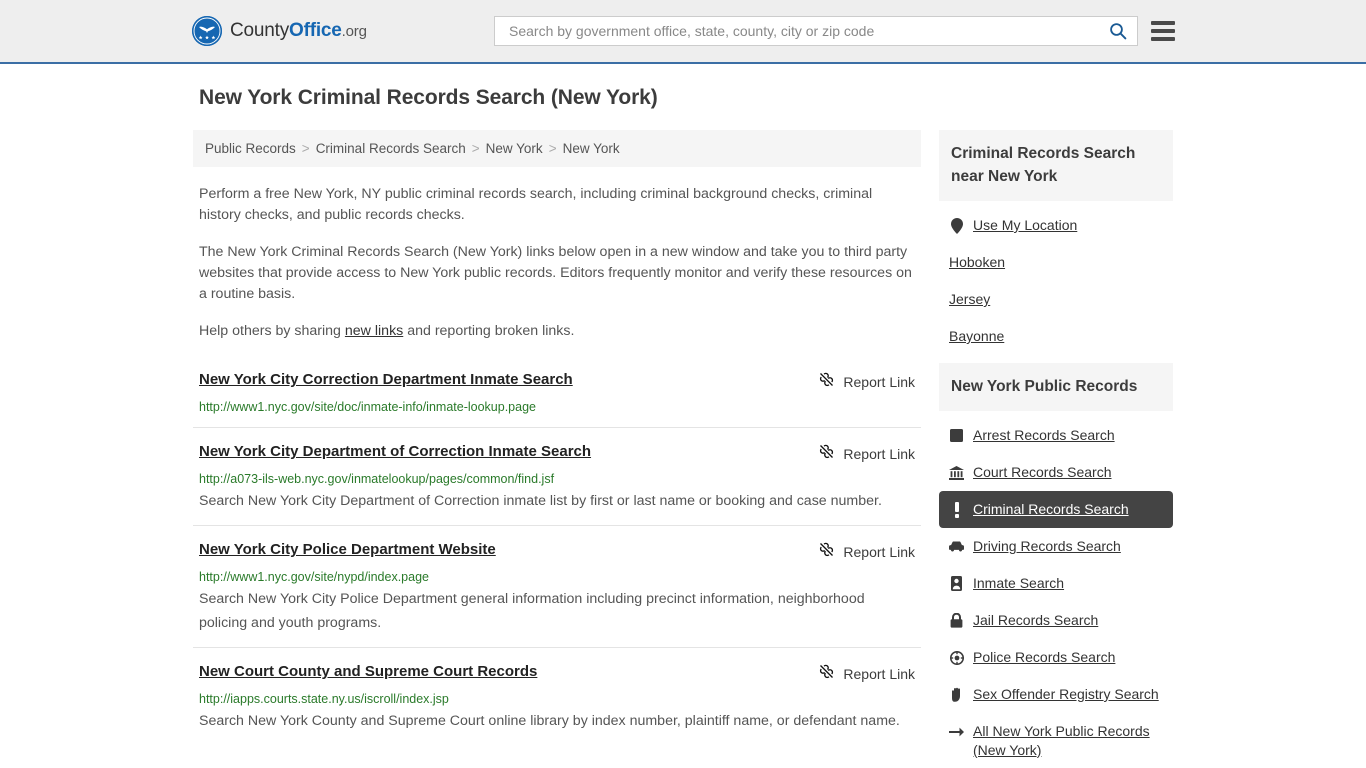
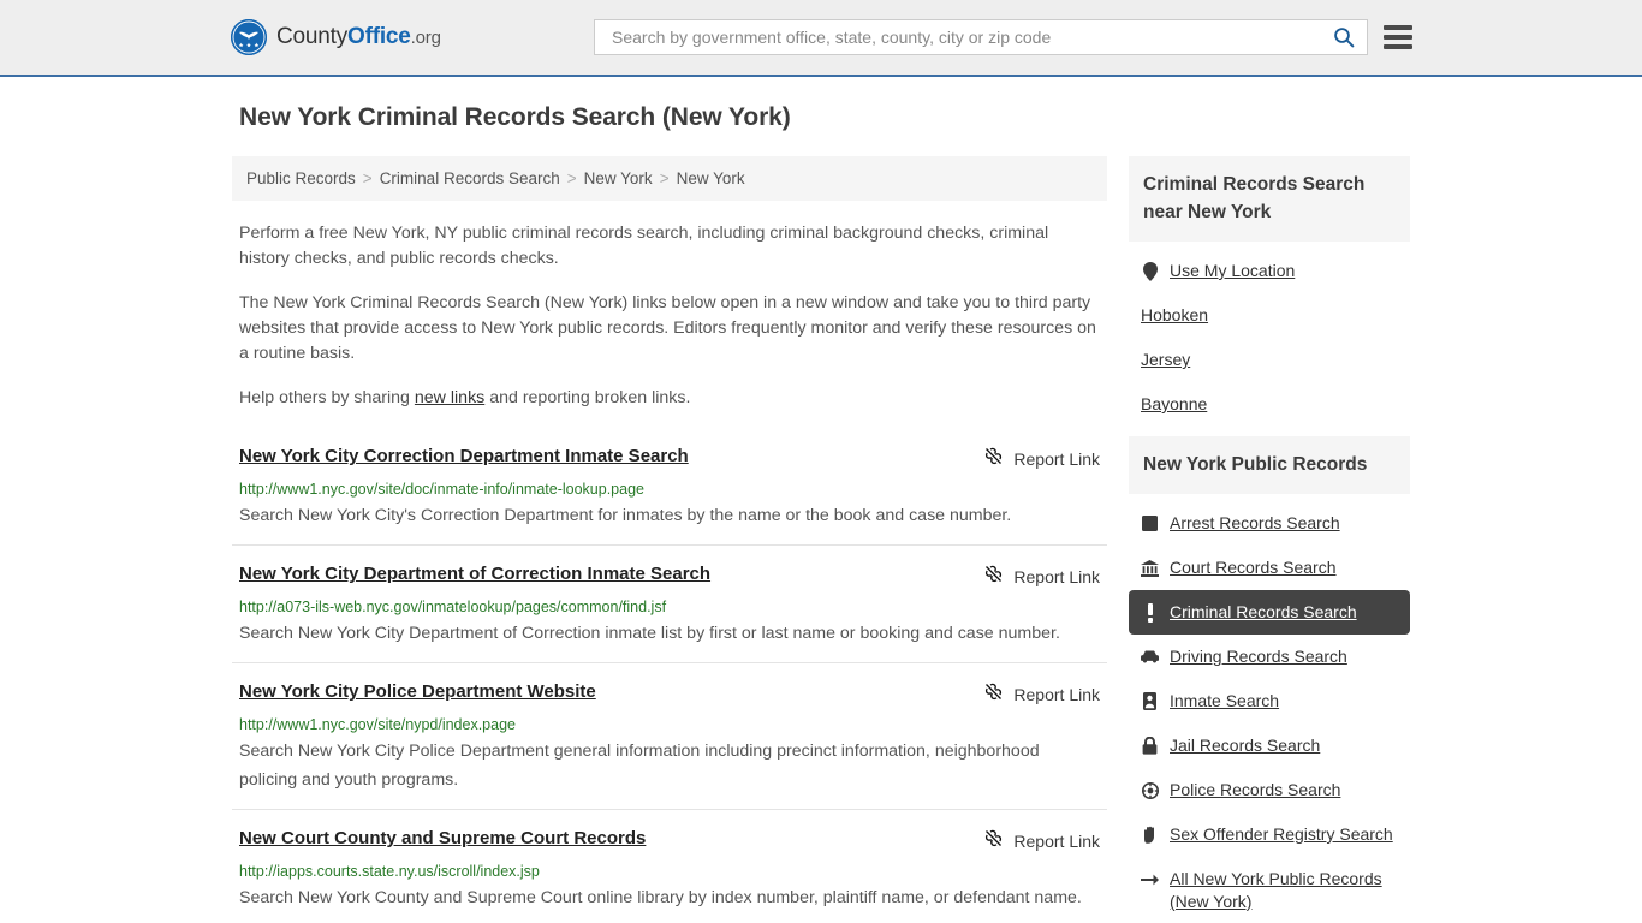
  CountyOffice.org
  Search by government office, state, county, city or zip code
  New York Criminal Records Search (New York)
  Public Records
  >
  Criminal Records Search
  >
  New York
  >
  New York
  Perform a free New York, NY public criminal records search, including criminal background checks, criminal history checks, and public records checks.
  The New York Criminal Records Search (New York) links below open in a new window and take you to third party websites that provide access to New York public records. Editors frequently monitor and verify these resources on a routine basis.
  Help others by sharing new links and reporting broken links.
  New York City Correction Department Inmate Search
  Report Link
  http://www1.nyc.gov/site/doc/inmate-info/inmate-lookup.page
+ Search New York City's Correction Department for inmates by the name or the book and case number.
  New York City Department of Correction Inmate Search
  Report Link
  http://a073-ils-web.nyc.gov/inmatelookup/pages/common/find.jsf
  Search New York City Department of Correction inmate list by first or last name or booking and case number.
  New York City Police Department Website
  Report Link
  http://www1.nyc.gov/site/nypd/index.page
  Search New York City Police Department general information including precinct information, neighborhood policing and youth programs.
  New Court County and Supreme Court Records
  Report Link
  http://iapps.courts.state.ny.us/iscroll/index.jsp
  Search New York County and Supreme Court online library by index number, plaintiff name, or defendant name.
  Criminal Records Search near New York
  Use My Location
  Hoboken
  Jersey
  Bayonne
  New York Public Records
  Arrest Records Search
  Court Records Search
  Criminal Records Search
  Driving Records Search
  Inmate Search
  Jail Records Search
  Police Records Search
  Sex Offender Registry Search
  All New York Public Records (New York)
